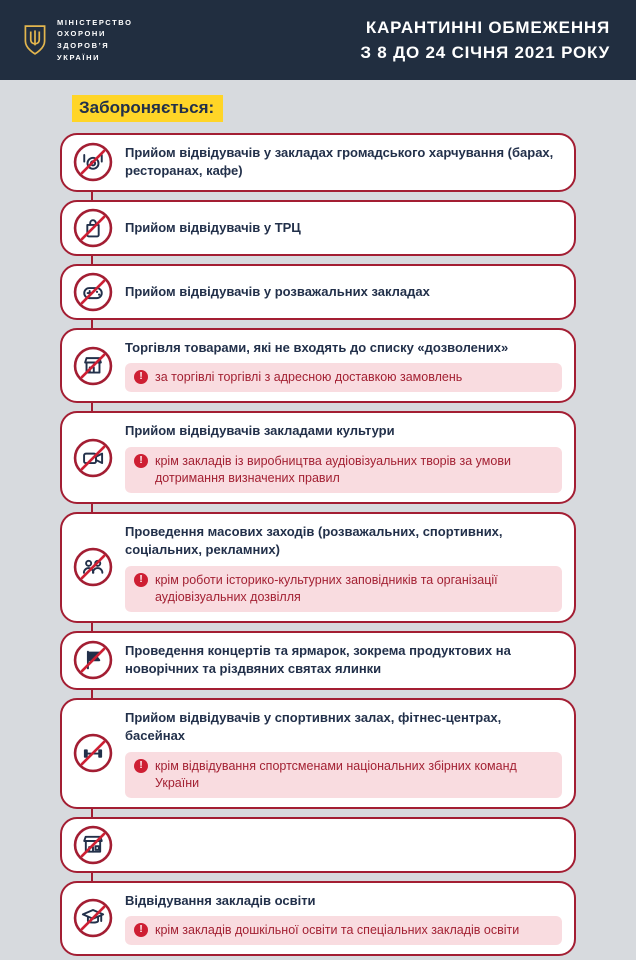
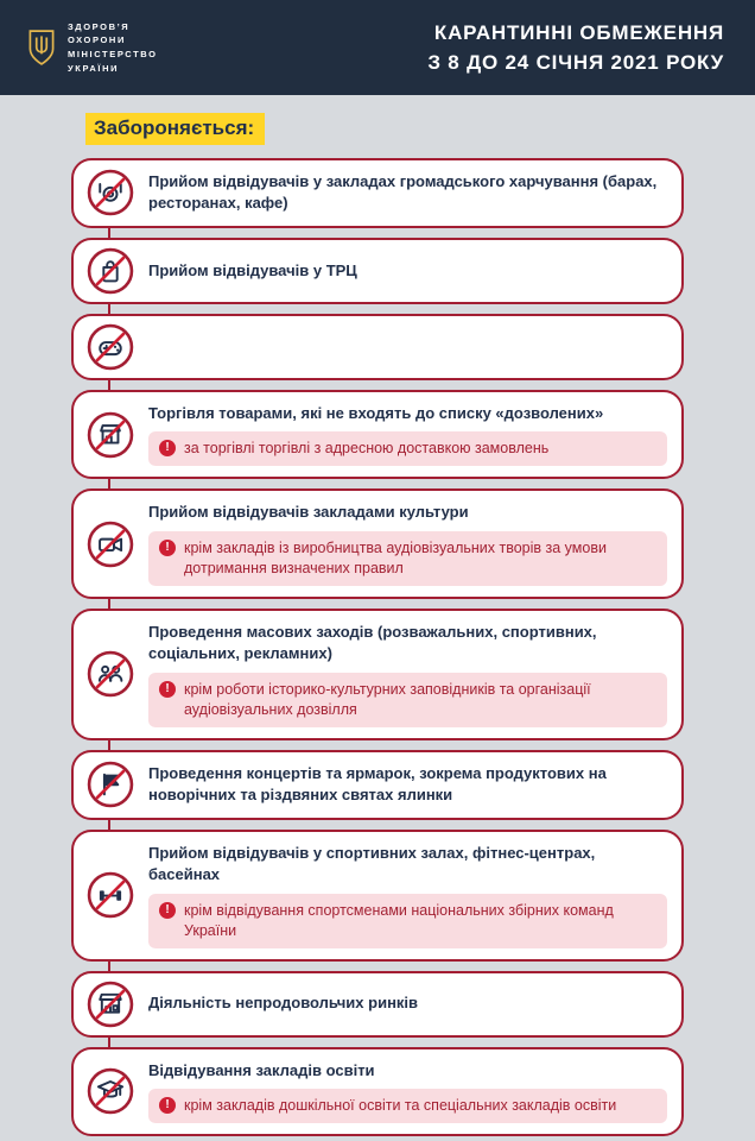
- МІНІСТЕРСТВО
+ ЗДОРОВ’Я
  ОХОРОНИ
- ЗДОРОВ’Я
+ МІНІСТЕРСТВО
  УКРАЇНИ
  КАРАНТИННІ ОБМЕЖЕННЯ
  З 8 ДО 24 СІЧНЯ 2021 РОКУ
  Забороняється:
  Прийом відвідувачів у закладах громадського харчування (барах, ресторанах, кафе)
  Прийом відвідувачів у ТРЦ
- Прийом відвідувачів у розважальних закладах
  Торгівля товарами, які не входять до списку «дозволених»
  !
  за торгівлі торгівлі з адресною доставкою замовлень
  Прийом відвідувачів закладами культури
  !
  крім закладів із виробництва аудіовізуальних творів за умови дотримання визначених правил
  Проведення масових заходів (розважальних, спортивних, соціальних, рекламних)
  !
  крім роботи історико-культурних заповідників та організації аудіовізуальних дозвілля
  Проведення концертів та ярмарок, зокрема продуктових на новорічних та різдвяних святах ялинки
  Прийом відвідувачів у спортивних залах, фітнес-центрах, басейнах
  !
  крім відвідування спортсменами національних збірних команд України
+ Діяльність непродовольчих ринків
  Відвідування закладів освіти
  !
  крім закладів дошкільної освіти та спеціальних закладів освіти
